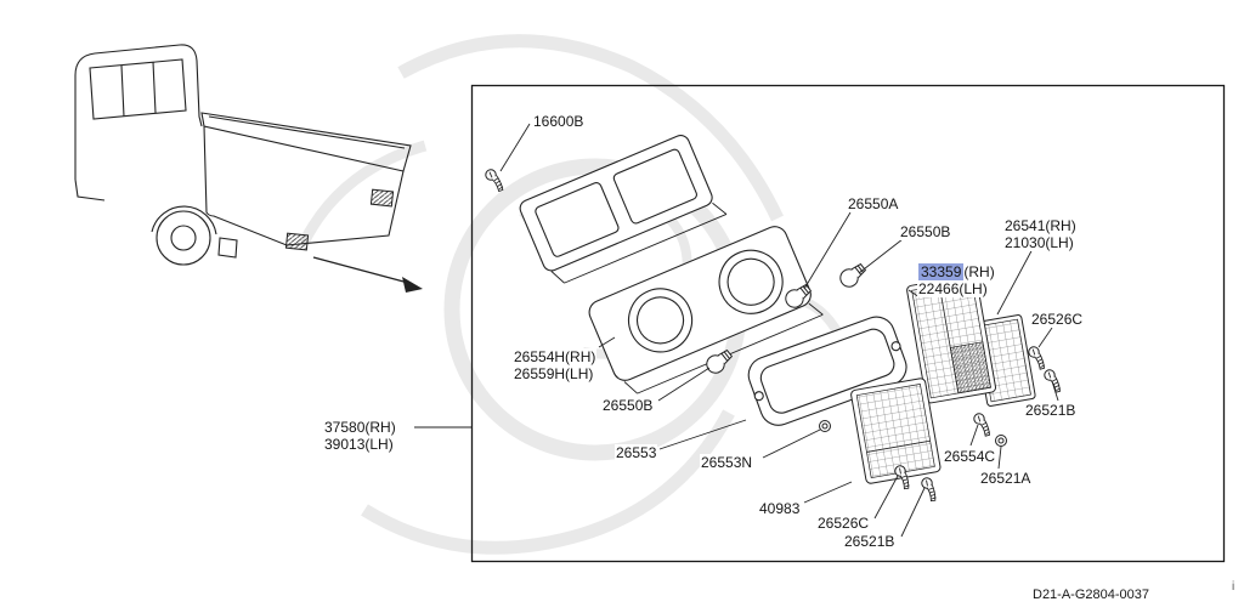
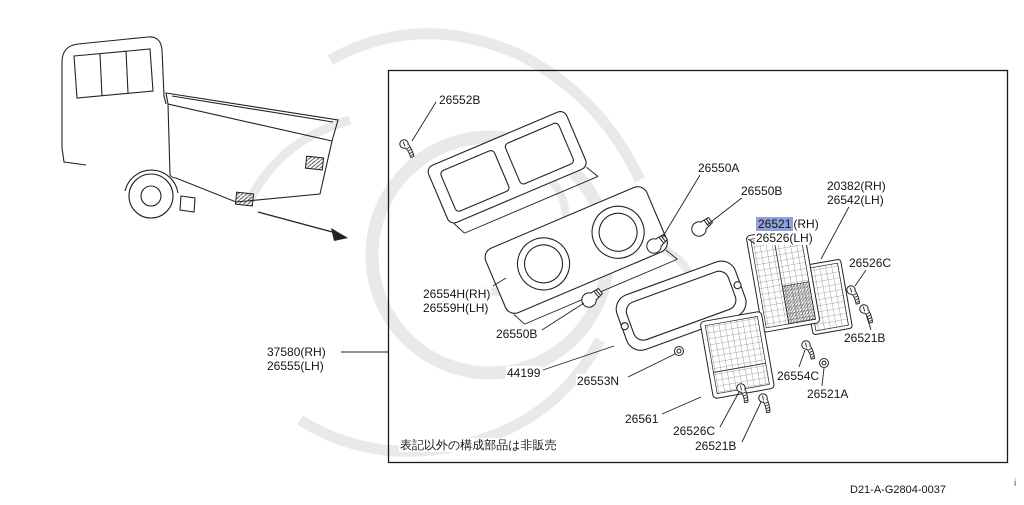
- 16600B
+ 26552B
  26550A
  26550B
- 26541(RH)
+ 20382(RH)
- 21030(LH)
+ 26542(LH)
- 33359 (RH)
+ 26521 (RH)
- 22466(LH)
+ 26526(LH)
  26526C
  26554H(RH)
  26559H(LH)
  26550B
- 26553
+ 44199
  26553N
  26521B
  26554C
  26521A
- 40983
+ 26561
  26526C
  26521B
  37580(RH)
- 39013(LH)
+ 26555(LH)
+ 表記以外の構成部品は非販売
  D21-A-G2804-0037
  i
